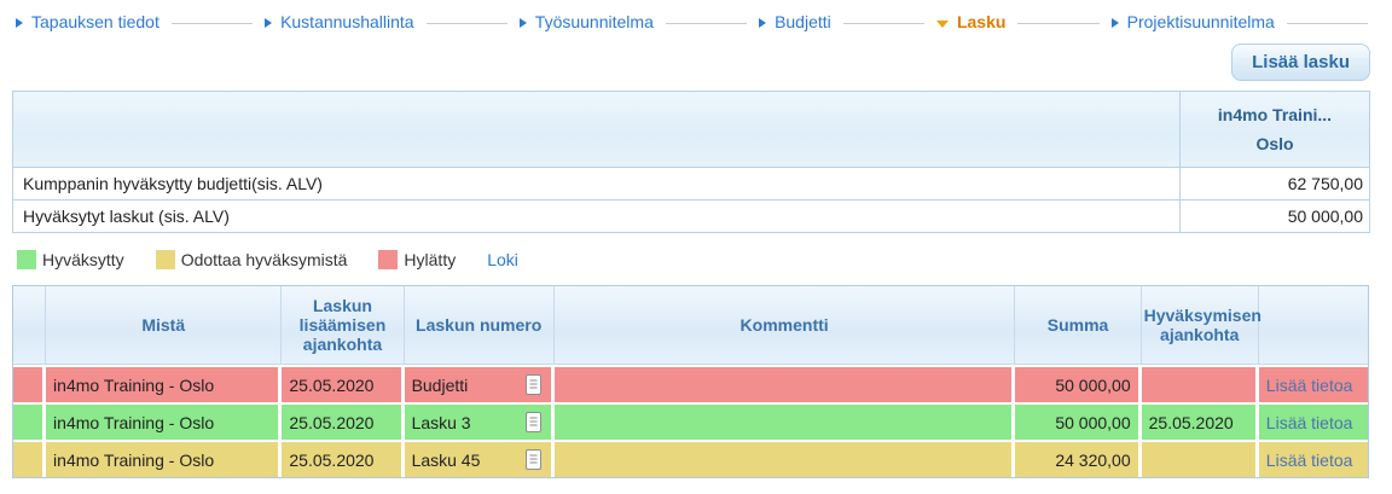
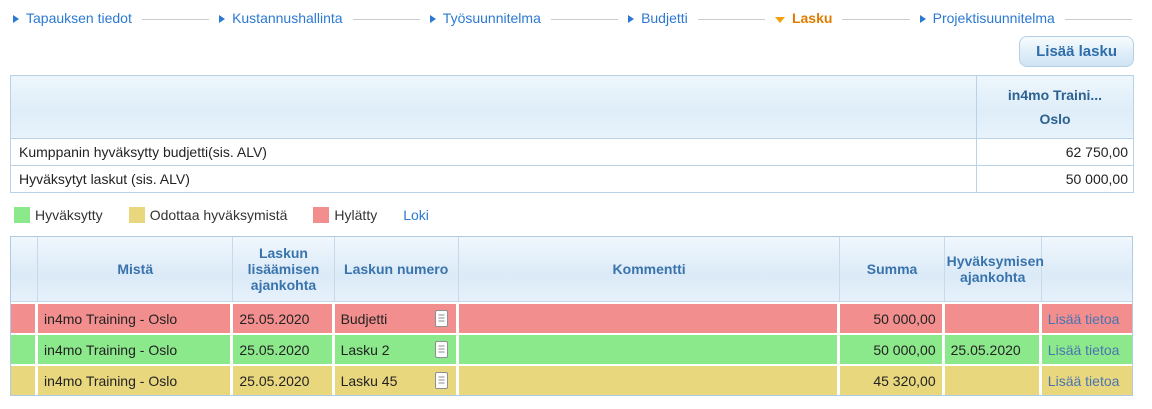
  Tapauksen tiedot
  Kustannushallinta
  Työsuunnitelma
  Budjetti
  Lasku
  Projektisuunnitelma
  Lisää lasku
  	in4mo Traini... Oslo
  Kumppanin hyväksytty budjetti(sis. ALV)	62 750,00
  Hyväksytyt laskut (sis. ALV)	50 000,00
  Hyväksytty
  Odottaa hyväksymistä
  Hylätty
  Loki
  	Mistä	Laskun lisäämisen ajankohta	Laskun numero	Kommentti	Summa	Hyväksymisen ajankohta
  	in4mo Training - Oslo	25.05.2020	Budjetti		50 000,00		Lisää tietoa
- 	in4mo Training - Oslo	25.05.2020	Lasku 3		50 000,00	25.05.2020	Lisää tietoa
+ 	in4mo Training - Oslo	25.05.2020	Lasku 2		50 000,00	25.05.2020	Lisää tietoa
- 	in4mo Training - Oslo	25.05.2020	Lasku 45		24 320,00		Lisää tietoa
+ 	in4mo Training - Oslo	25.05.2020	Lasku 45		45 320,00		Lisää tietoa
